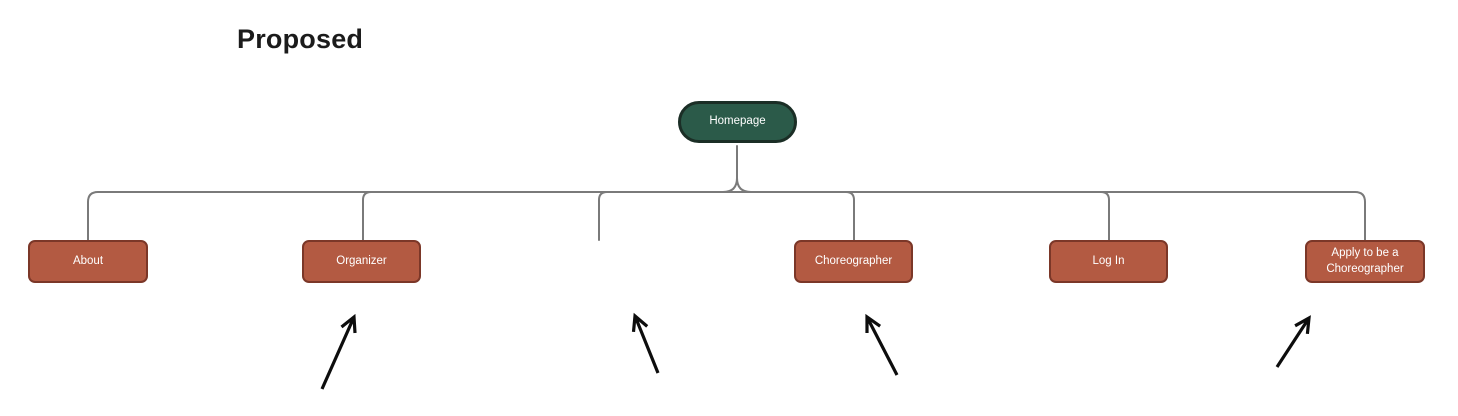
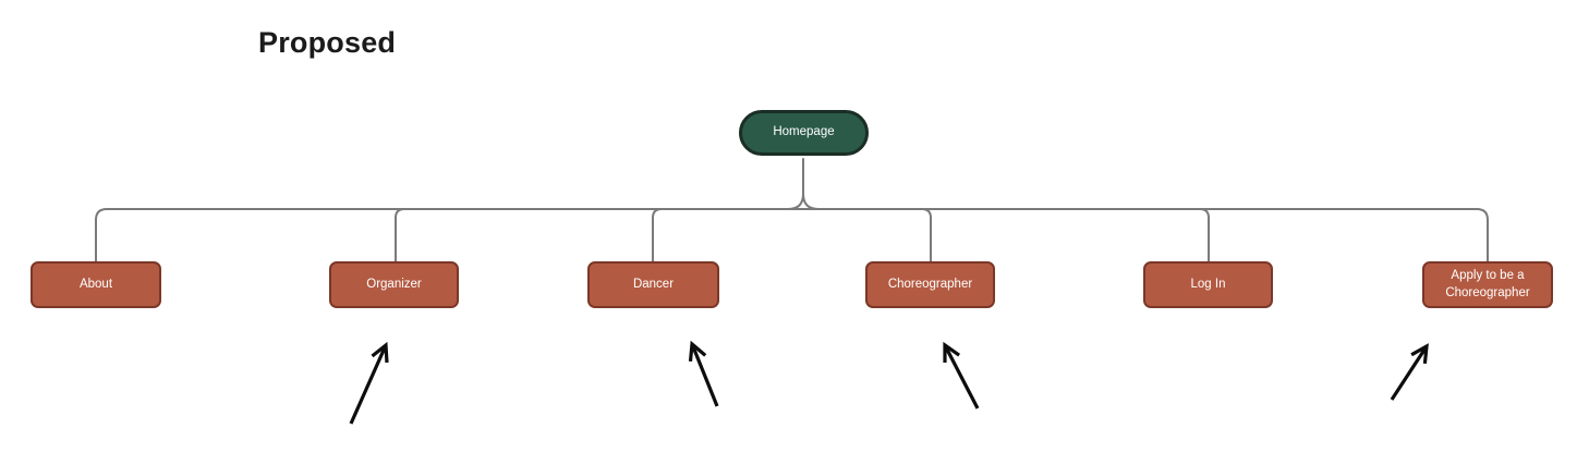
  Proposed
  Homepage
  About
  Organizer
+ Dancer
  Choreographer
  Log In
  Apply to be a Choreographer
